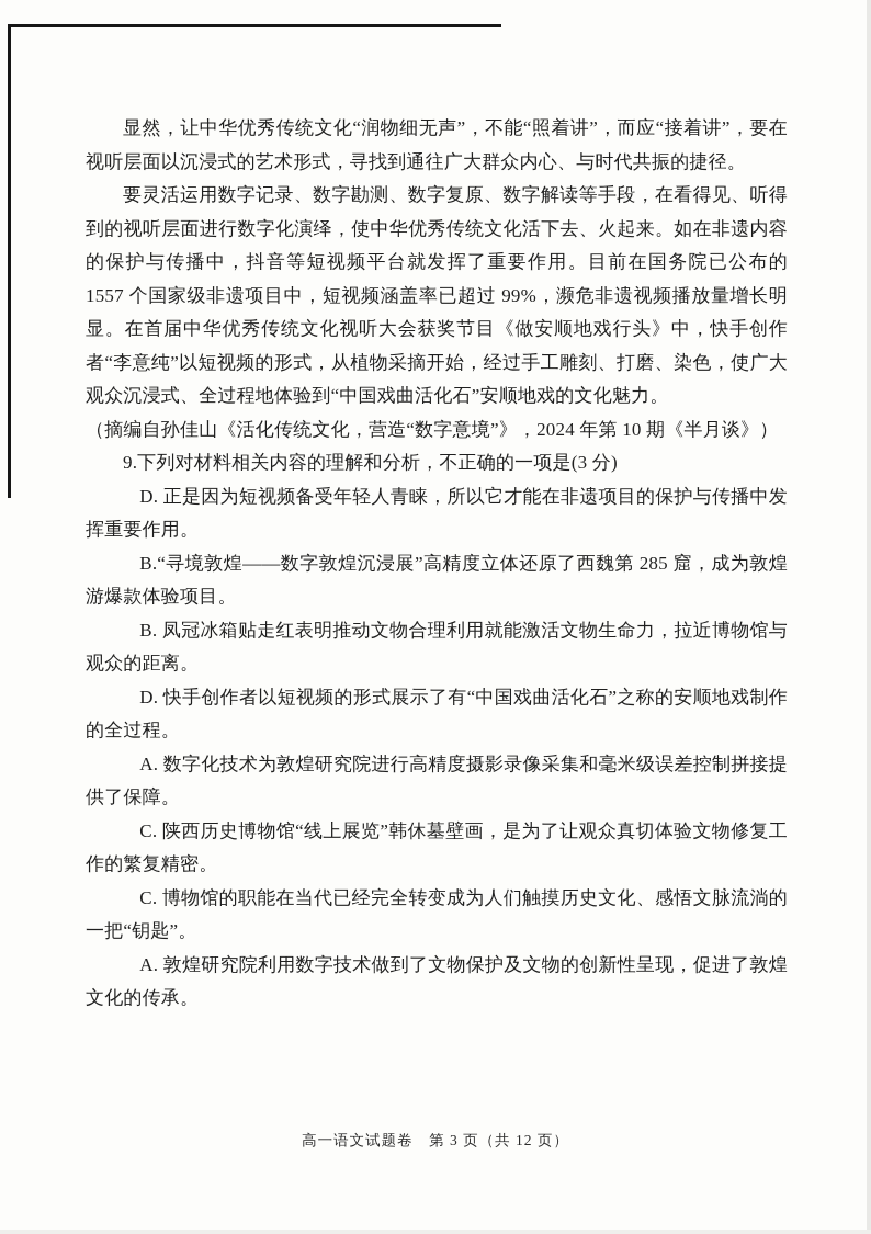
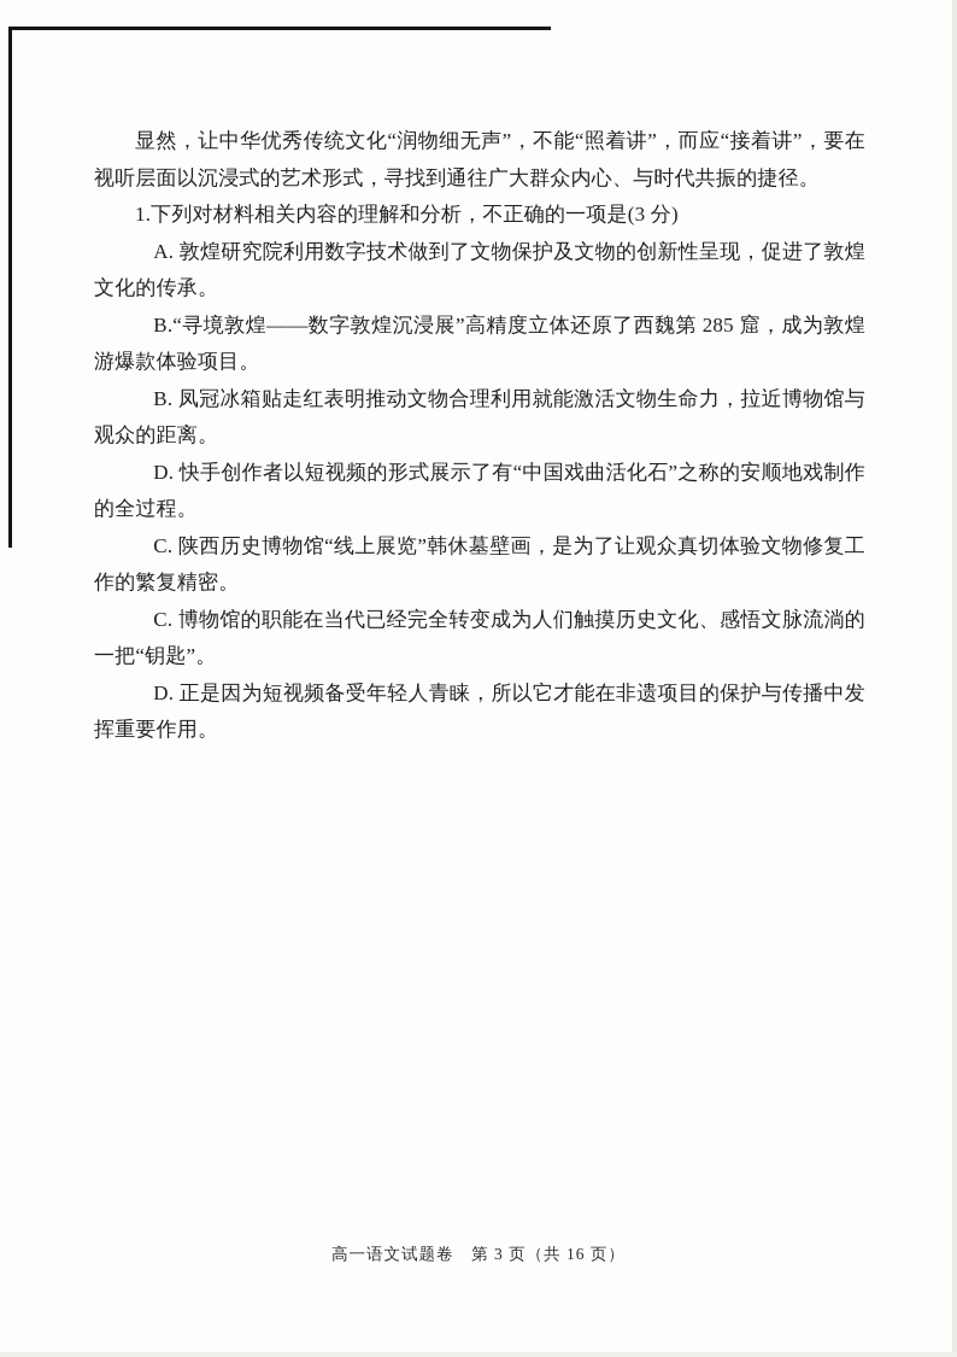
  显然，让中华优秀传统文化“润物细无声”，不能“照着讲”，而应“接着讲”，要在视听层面以沉浸式的艺术形式，寻找到通往广大群众内心、与时代共振的捷径。
- 要灵活运用数字记录、数字勘测、数字复原、数字解读等手段，在看得见、听得到的视听层面进行数字化演绎，使中华优秀传统文化活下去、火起来。如在非遗内容的保护与传播中，抖音等短视频平台就发挥了重要作用。目前在国务院已公布的 1557 个国家级非遗项目中，短视频涵盖率已超过 99%，濒危非遗视频播放量增长明显。在首届中华优秀传统文化视听大会获奖节目《做安顺地戏行头》中，快手创作者“李意纯”以短视频的形式，从植物采摘开始，经过手工雕刻、打磨、染色，使广大观众沉浸式、全过程地体验到“中国戏曲活化石”安顺地戏的文化魅力。
- （摘编自孙佳山《活化传统文化，营造“数字意境”》，2024 年第 10 期《半月谈》）
- 9.下列对材料相关内容的理解和分析，不正确的一项是(3 分)
+ 1.下列对材料相关内容的理解和分析，不正确的一项是(3 分)
- D. 正是因为短视频备受年轻人青睐，所以它才能在非遗项目的保护与传播中发挥重要作用。
+ A. 敦煌研究院利用数字技术做到了文物保护及文物的创新性呈现，促进了敦煌文化的传承。
  B.“寻境敦煌——数字敦煌沉浸展”高精度立体还原了西魏第 285 窟，成为敦煌游爆款体验项目。
  B. 凤冠冰箱贴走红表明推动文物合理利用就能激活文物生命力，拉近博物馆与观众的距离。
  D. 快手创作者以短视频的形式展示了有“中国戏曲活化石”之称的安顺地戏制作的全过程。
- A. 数字化技术为敦煌研究院进行高精度摄影录像采集和毫米级误差控制拼接提供了保障。
  C. 陕西历史博物馆“线上展览”韩休墓壁画，是为了让观众真切体验文物修复工作的繁复精密。
  C. 博物馆的职能在当代已经完全转变成为人们触摸历史文化、感悟文脉流淌的一把“钥匙”。
- A. 敦煌研究院利用数字技术做到了文物保护及文物的创新性呈现，促进了敦煌文化的传承。
+ D. 正是因为短视频备受年轻人青睐，所以它才能在非遗项目的保护与传播中发挥重要作用。
- 高一语文试题卷 第 3 页（共 12 页）
+ 高一语文试题卷 第 3 页（共 16 页）
